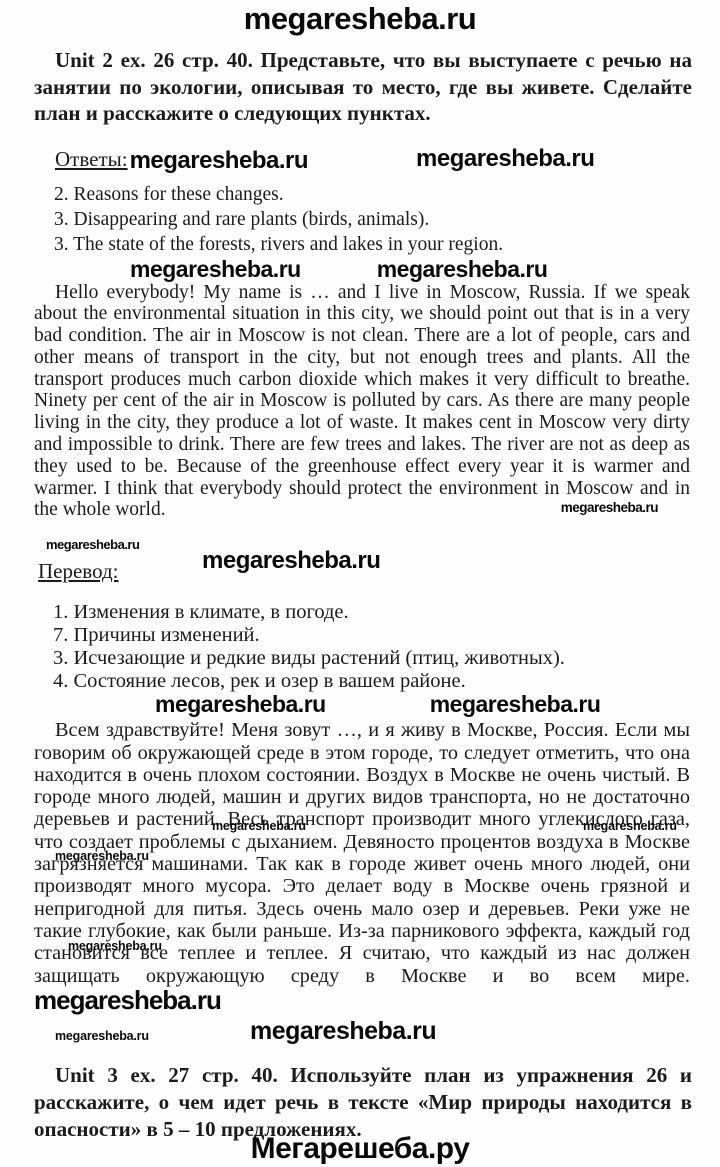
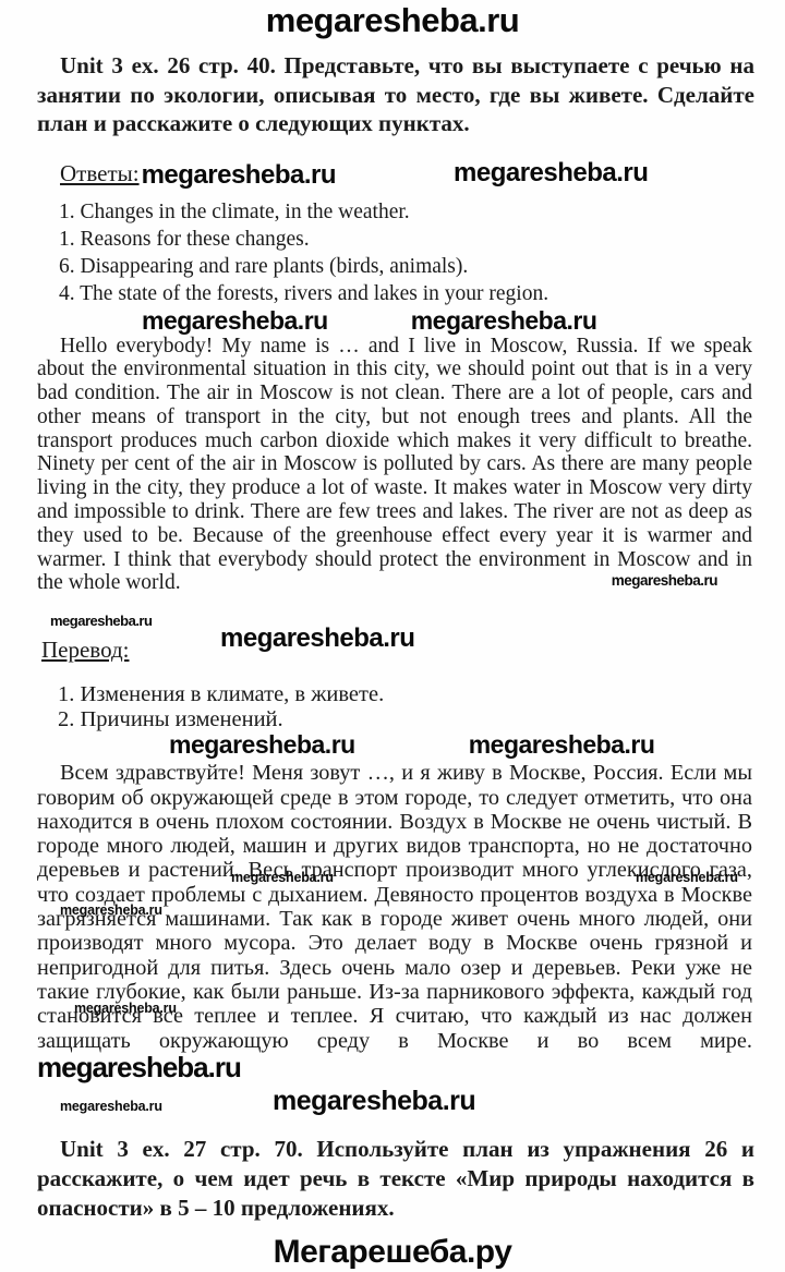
  megaresheba.ru
- Unit 2 ex. 26 стр. 40. Представьте, что вы выступаете с речью на занятии по экологии, описывая то место, где вы живете. Сделайте план и расскажите о следующих пунктах.
+ Unit 3 ex. 26 стр. 40. Представьте, что вы выступаете с речью на занятии по экологии, описывая то место, где вы живете. Сделайте план и расскажите о следующих пунктах.
  Ответы:
  megaresheba.ru
  megaresheba.ru
+ 1. Changes in the climate, in the weather.
- 2. Reasons for these changes.
+ 1. Reasons for these changes.
- 3. Disappearing and rare plants (birds, animals).
+ 6. Disappearing and rare plants (birds, animals).
- 3. The state of the forests, rivers and lakes in your region.
+ 4. The state of the forests, rivers and lakes in your region.
  megaresheba.ru
  megaresheba.ru
- Hello everybody! My name is … and I live in Moscow, Russia. If we speak about the environmental situation in this city, we should point out that is in a very bad condition. The air in Moscow is not clean. There are a lot of people, cars and other means of transport in the city, but not enough trees and plants. All the transport produces much carbon dioxide which makes it very difficult to breathe. Ninety per cent of the air in Moscow is polluted by cars. As there are many people living in the city, they produce a lot of waste. It makes cent in Moscow very dirty and impossible to drink. There are few trees and lakes. The river are not as deep as they used to be. Because of the greenhouse effect every year it is warmer and warmer. I think that everybody should protect the environment in Moscow and in the whole world.
+ Hello everybody! My name is … and I live in Moscow, Russia. If we speak about the environmental situation in this city, we should point out that is in a very bad condition. The air in Moscow is not clean. There are a lot of people, cars and other means of transport in the city, but not enough trees and plants. All the transport produces much carbon dioxide which makes it very difficult to breathe. Ninety per cent of the air in Moscow is polluted by cars. As there are many people living in the city, they produce a lot of waste. It makes water in Moscow very dirty and impossible to drink. There are few trees and lakes. The river are not as deep as they used to be. Because of the greenhouse effect every year it is warmer and warmer. I think that everybody should protect the environment in Moscow and in the whole world.
  megaresheba.ru
  megaresheba.ru
  megaresheba.ru
  Перевод:
- 1. Изменения в климате, в погоде.
+ 1. Изменения в климате, в живете.
- 7. Причины изменений.
+ 2. Причины изменений.
- 3. Исчезающие и редкие виды растений (птиц, животных).
- 4. Состояние лесов, рек и озер в вашем районе.
  megaresheba.ru
  megaresheba.ru
  Всем здравствуйте! Меня зовут …, и я живу в Москве, Россия. Если мы говорим об окружающей среде в этом городе, то следует отметить, что она находится в очень плохом состоянии. Воздух в Москве не очень чистый. В городе много людей, машин и других видов транспорта, но не достаточно деревьев и растений. Весь транспорт производит много углекислого газа, что создает проблемы с дыханием. Девяносто процентов воздуха в Москве загрязняется машинами. Так как в городе живет очень много людей, они производят много мусора. Это делает воду в Москве очень грязной и непригодной для питья. Здесь очень мало озер и деревьев. Реки уже не такие глубокие, как были раньше. Из-за парникового эффекта, каждый год становится все теплее и теплее. Я считаю, что каждый из нас должен защищать окружающую среду в Москве и во всем мире. megaresheba.ru
  megaresheba.ru
  megaresheba.ru
  megaresheba.ru
  megaresheba.ru
  megaresheba.ru
  megaresheba.ru
- Unit 3 ex. 27 стр. 40. Используйте план из упражнения 26 и расскажите, о чем идет речь в тексте «Мир природы находится в опасности» в 5 – 10 предложениях.
+ Unit 3 ex. 27 стр. 70. Используйте план из упражнения 26 и расскажите, о чем идет речь в тексте «Мир природы находится в опасности» в 5 – 10 предложениях.
  Мегарешеба.ру
